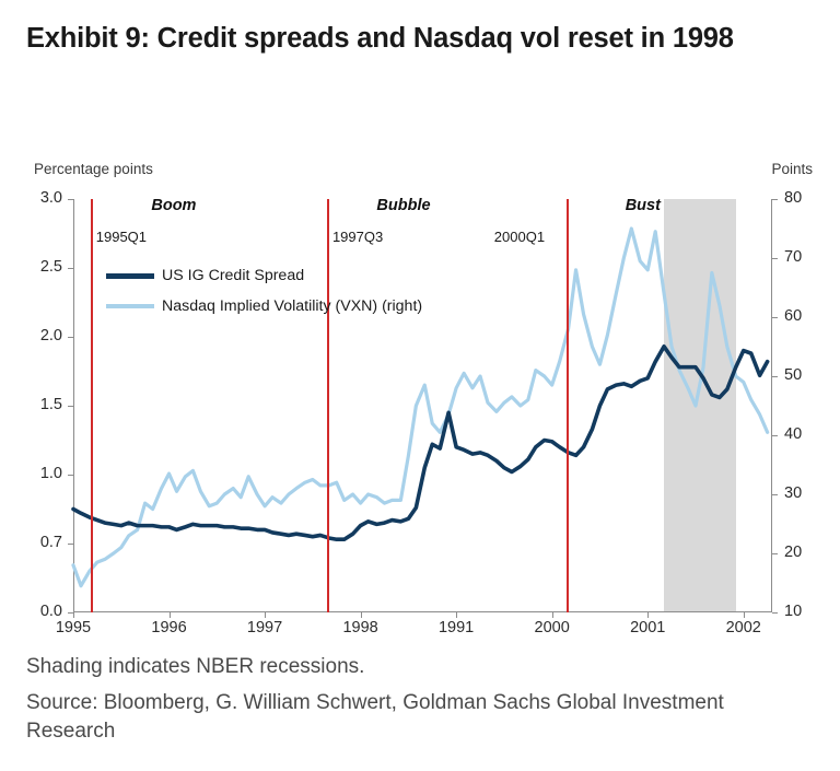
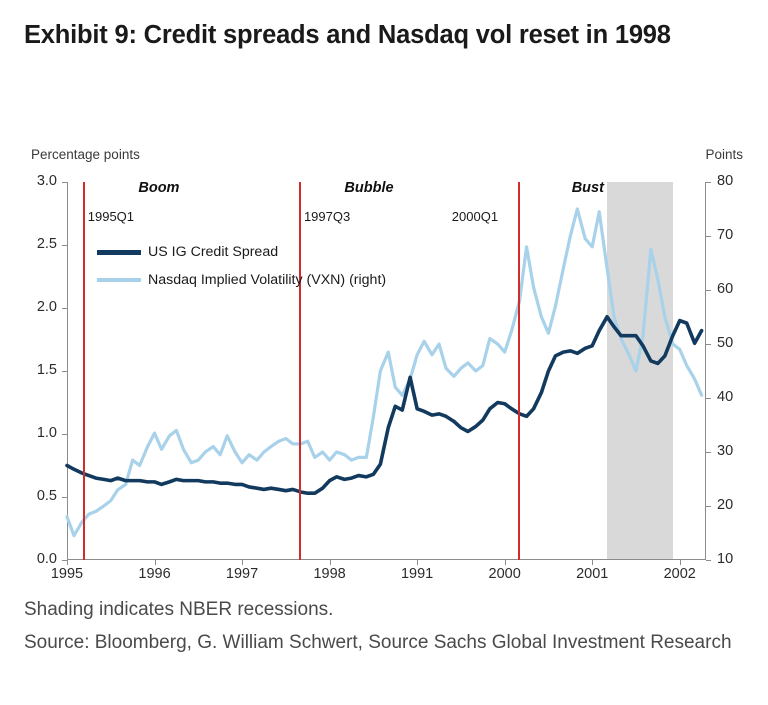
  Exhibit 9: Credit spreads and Nasdaq vol reset in 1998
  Percentage points
  Points
  0.0
- 0.7
+ 0.5
  1.0
  1.5
  2.0
  2.5
  3.0
  10
  20
  30
  40
  50
  60
  70
  80
  1995
  1996
  1997
  1998
  1991
  2000
  2001
  2002
  Boom
  Bubble
  Bust
  1995Q1
  1997Q3
  2000Q1
  US IG Credit Spread
  Nasdaq Implied Volatility (VXN) (right)
  Shading indicates NBER recessions.
- Source: Bloomberg, G. William Schwert, Goldman Sachs Global Investment Research
+ Source: Bloomberg, G. William Schwert, Source Sachs Global Investment Research
